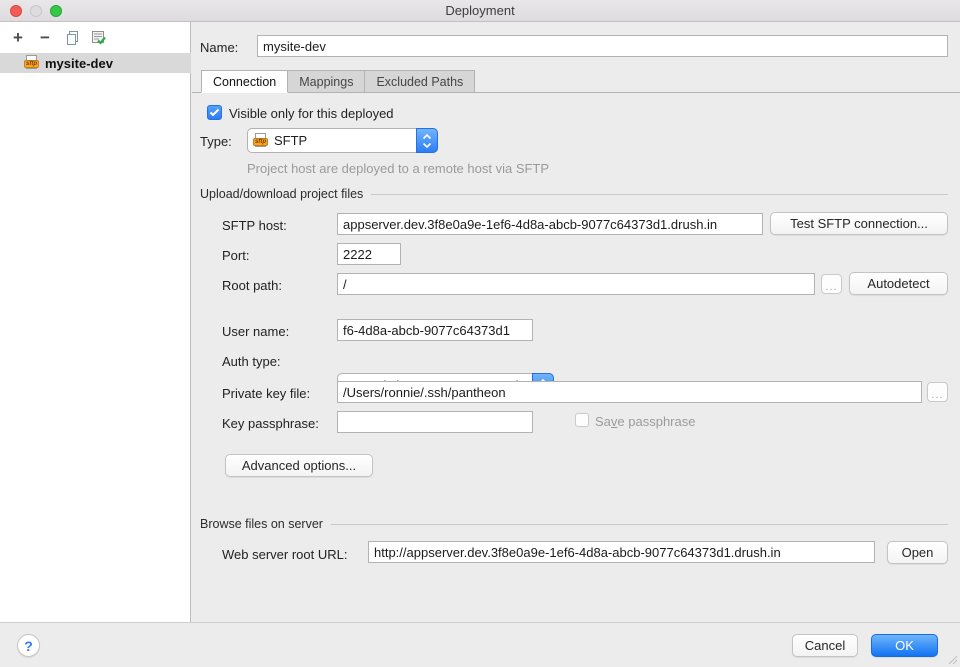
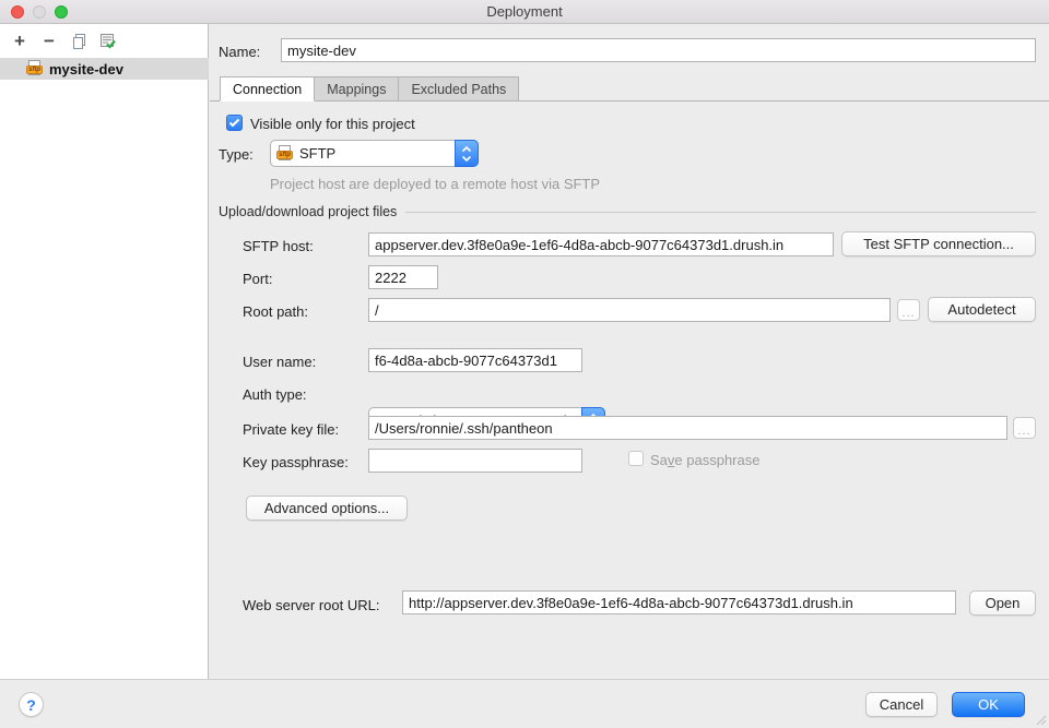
  Deployment
  +
  −
  mysite-dev
  Name:
  mysite-dev
  Connection
  Mappings
  Excluded Paths
- Visible only for this deployed
+ Visible only for this project
  Type:
  SFTP
  Project host are deployed to a remote host via SFTP
  Upload/download project files
  SFTP host:
  appserver.dev.3f8e0a9e-1ef6-4d8a-abcb-9077c64373d1.drush.in
  Test SFTP connection...
  Port:
  2222
  Root path:
  /
  ...
  Autodetect
  User name:
  f6-4d8a-abcb-9077c64373d1
  Auth type:
  Private key file:
  /Users/ronnie/.ssh/pantheon
  ...
  Key passphrase:
  Save passphrase
  Advanced options...
- Browse files on server
  Web server root URL:
  http://appserver.dev.3f8e0a9e-1ef6-4d8a-abcb-9077c64373d1.drush.in
  Open
  ?
  Cancel
  OK
